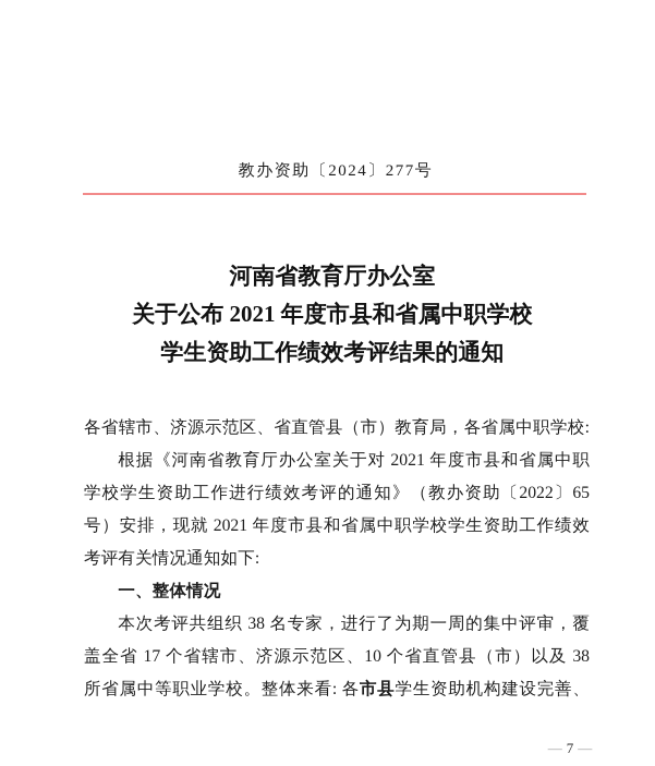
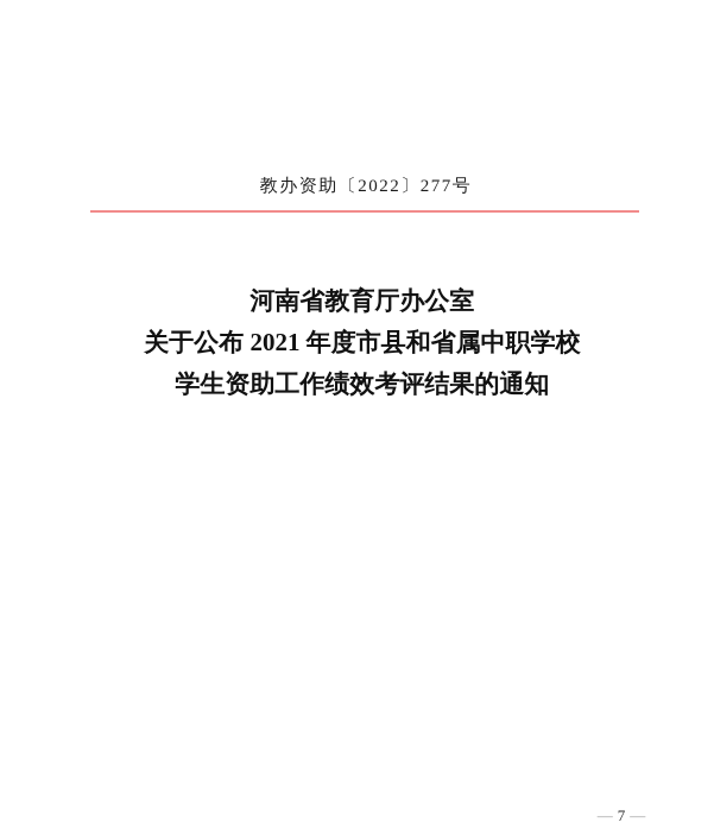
- 教办资助〔2024〕277号
+ 教办资助〔2022〕277号
  河南省教育厅办公室
  关于公布 2021 年度市县和省属中职学校
  学生资助工作绩效考评结果的通知
- 各省辖市、济源示范区、省直管县（市）教育局，各省属中职学校:
- 根据《河南省教育厅办公室关于对 2021 年度市县和省属中职
- 学校学生资助工作进行绩效考评的通知》（教办资助〔2022〕65
- 号）安排，现就 2021 年度市县和省属中职学校学生资助工作绩效
- 考评有关情况通知如下:
- 一、整体情况
- 本次考评共组织 38 名专家，进行了为期一周的集中评审，覆
- 盖全省 17 个省辖市、济源示范区、10 个省直管县（市）以及 38
- 所省属中等职业学校。整体来看: 各市县学生资助机构建设完善、
  — 7 —
